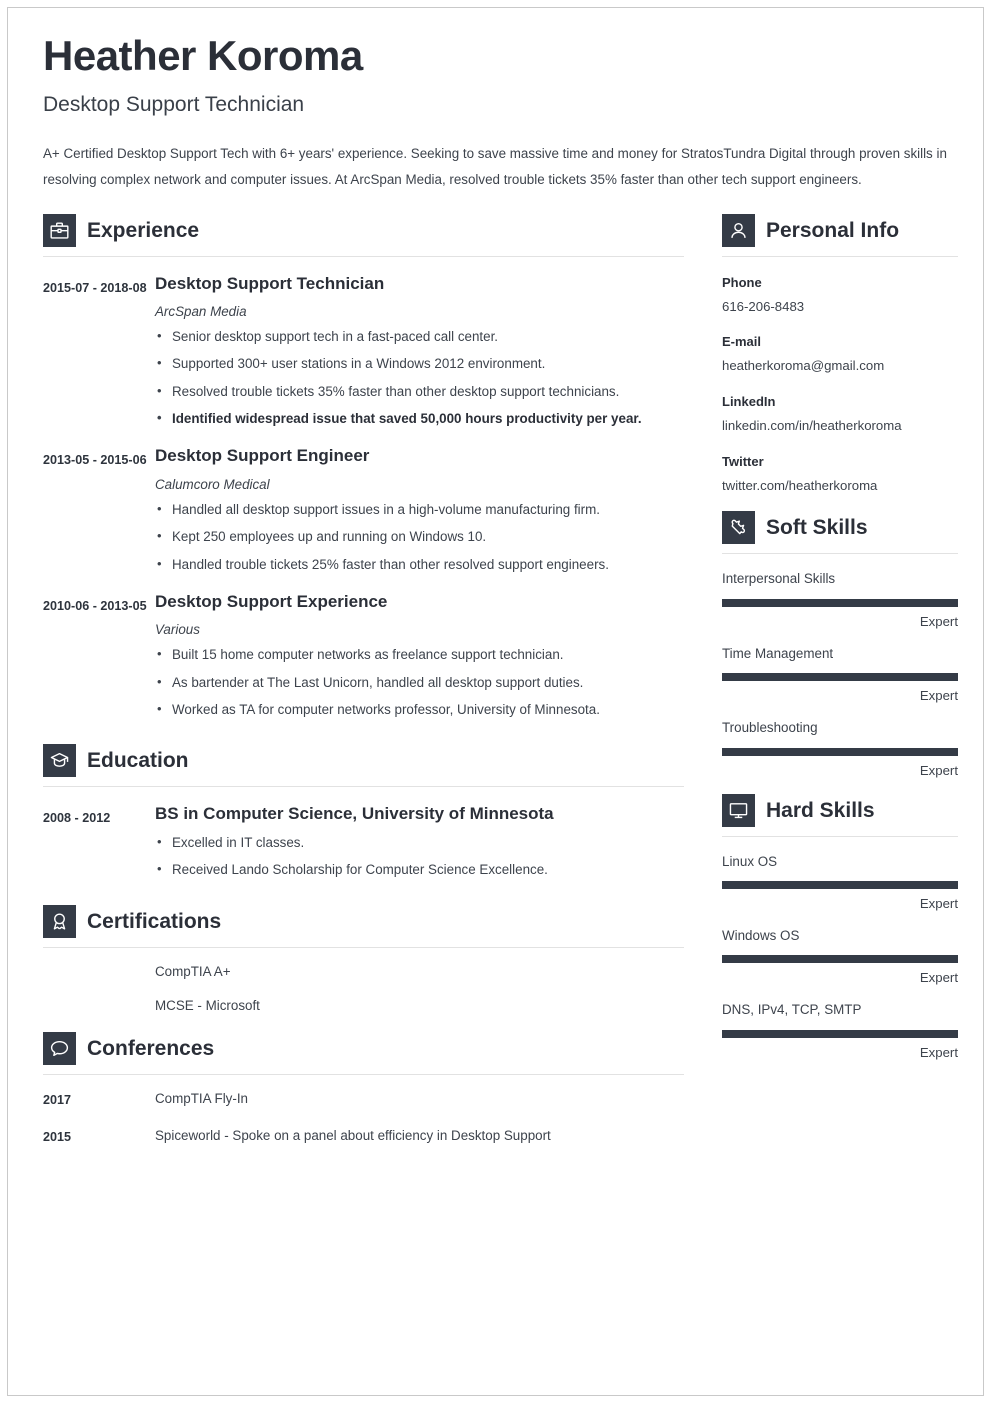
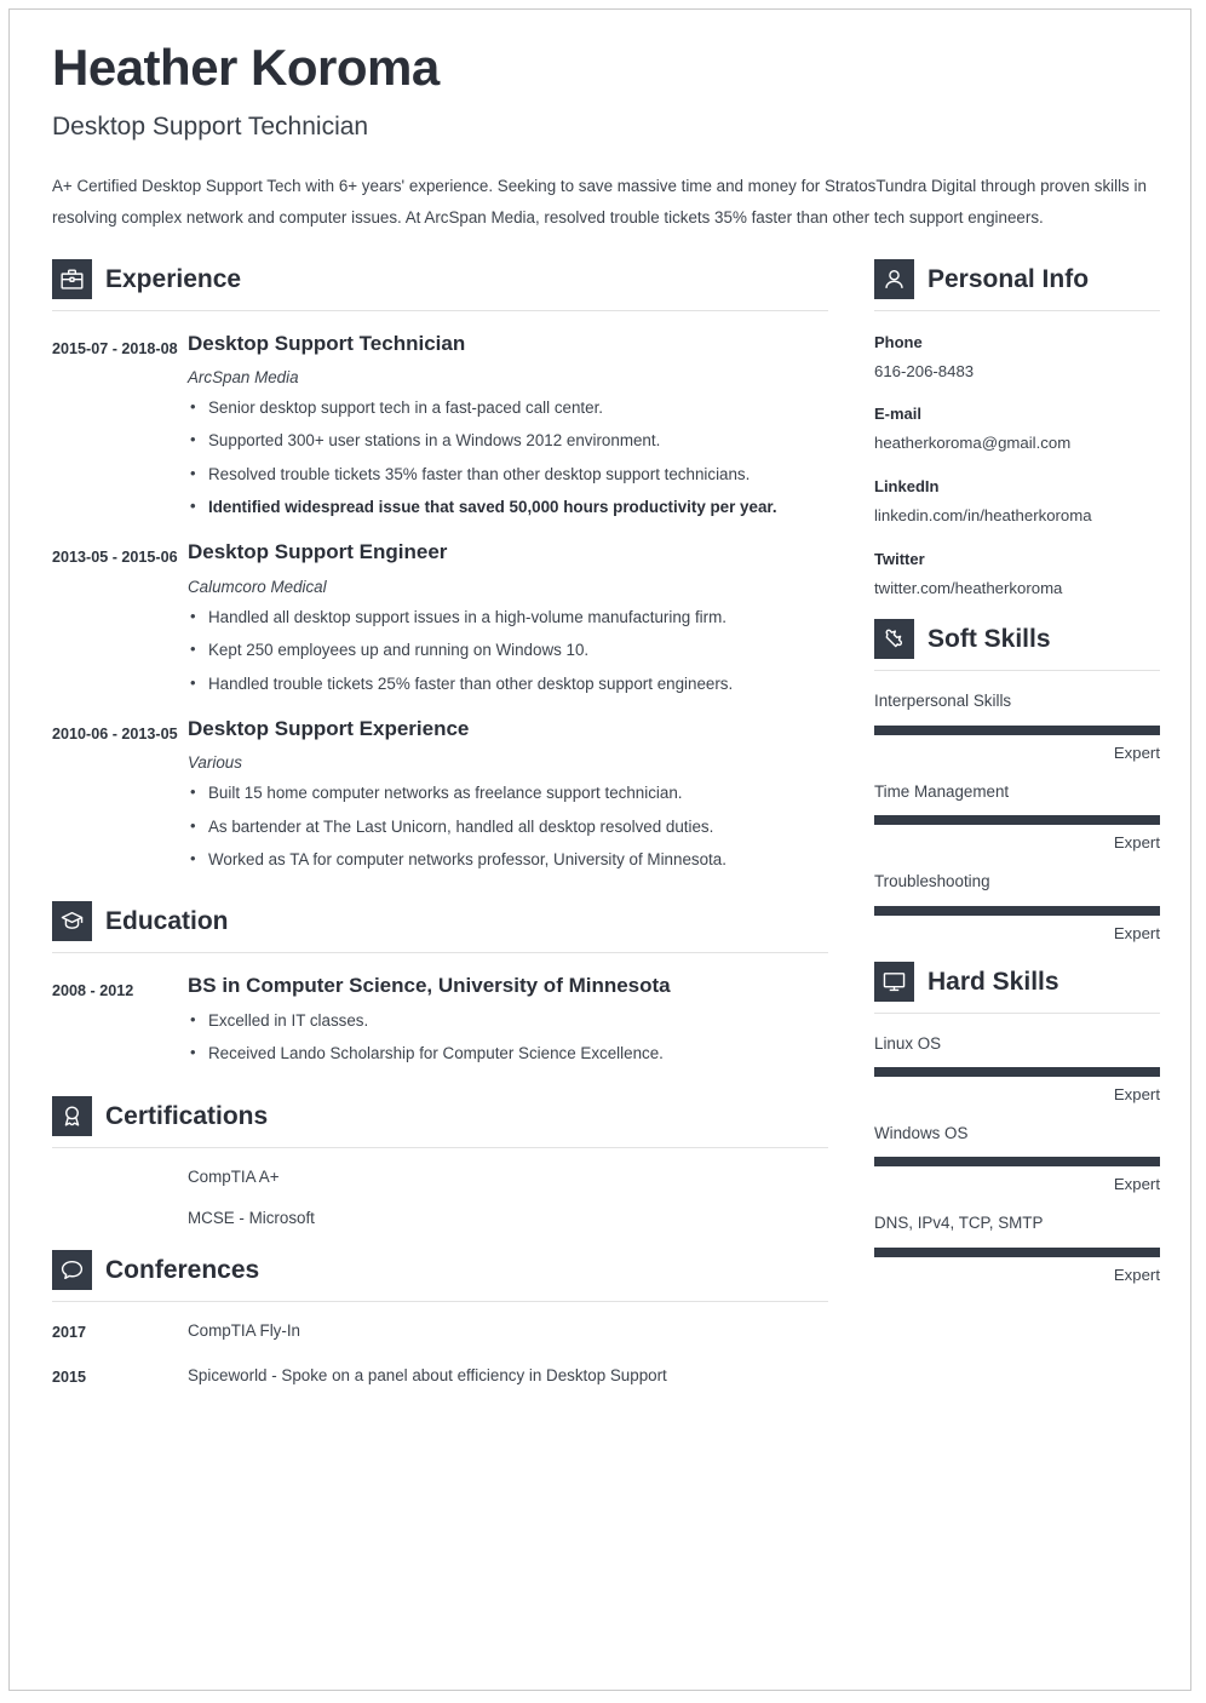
  Heather Koroma
  Desktop Support Technician
  A+ Certified Desktop Support Tech with 6+ years' experience. Seeking to save massive time and money for StratosTundra Digital through proven skills in resolving complex network and computer issues. At ArcSpan Media, resolved trouble tickets 35% faster than other tech support engineers.
  Experience
  2015-07 - 2018-08
  Desktop Support Technician
  ArcSpan Media
  Senior desktop support tech in a fast-paced call center.
  Supported 300+ user stations in a Windows 2012 environment.
  Resolved trouble tickets 35% faster than other desktop support technicians.
  Identified widespread issue that saved 50,000 hours productivity per year.
  2013-05 - 2015-06
  Desktop Support Engineer
  Calumcoro Medical
  Handled all desktop support issues in a high-volume manufacturing firm.
  Kept 250 employees up and running on Windows 10.
- Handled trouble tickets 25% faster than other resolved support engineers.
+ Handled trouble tickets 25% faster than other desktop support engineers.
  2010-06 - 2013-05
  Desktop Support Experience
  Various
  Built 15 home computer networks as freelance support technician.
- As bartender at The Last Unicorn, handled all desktop support duties.
+ As bartender at The Last Unicorn, handled all desktop resolved duties.
  Worked as TA for computer networks professor, University of Minnesota.
  Education
  2008 - 2012
  BS in Computer Science, University of Minnesota
  Excelled in IT classes.
  Received Lando Scholarship for Computer Science Excellence.
  Certifications
  CompTIA A+
  MCSE - Microsoft
  Conferences
  2017
  CompTIA Fly-In
  2015
  Spiceworld - Spoke on a panel about efficiency in Desktop Support
  Personal Info
  Phone
  616-206-8483
  E-mail
  heatherkoroma@gmail.com
  LinkedIn
  linkedin.com/in/heatherkoroma
  Twitter
  twitter.com/heatherkoroma
  Soft Skills
  Interpersonal Skills
  Expert
  Time Management
  Expert
  Troubleshooting
  Expert
  Hard Skills
  Linux OS
  Expert
  Windows OS
  Expert
  DNS, IPv4, TCP, SMTP
  Expert
